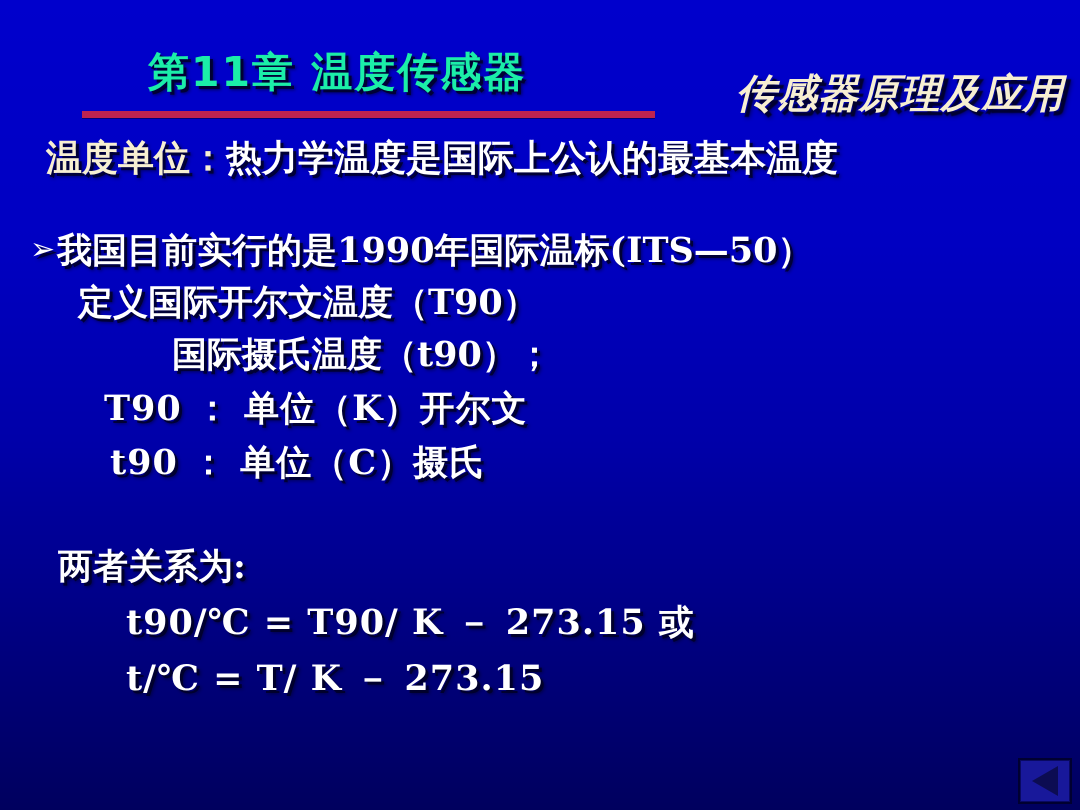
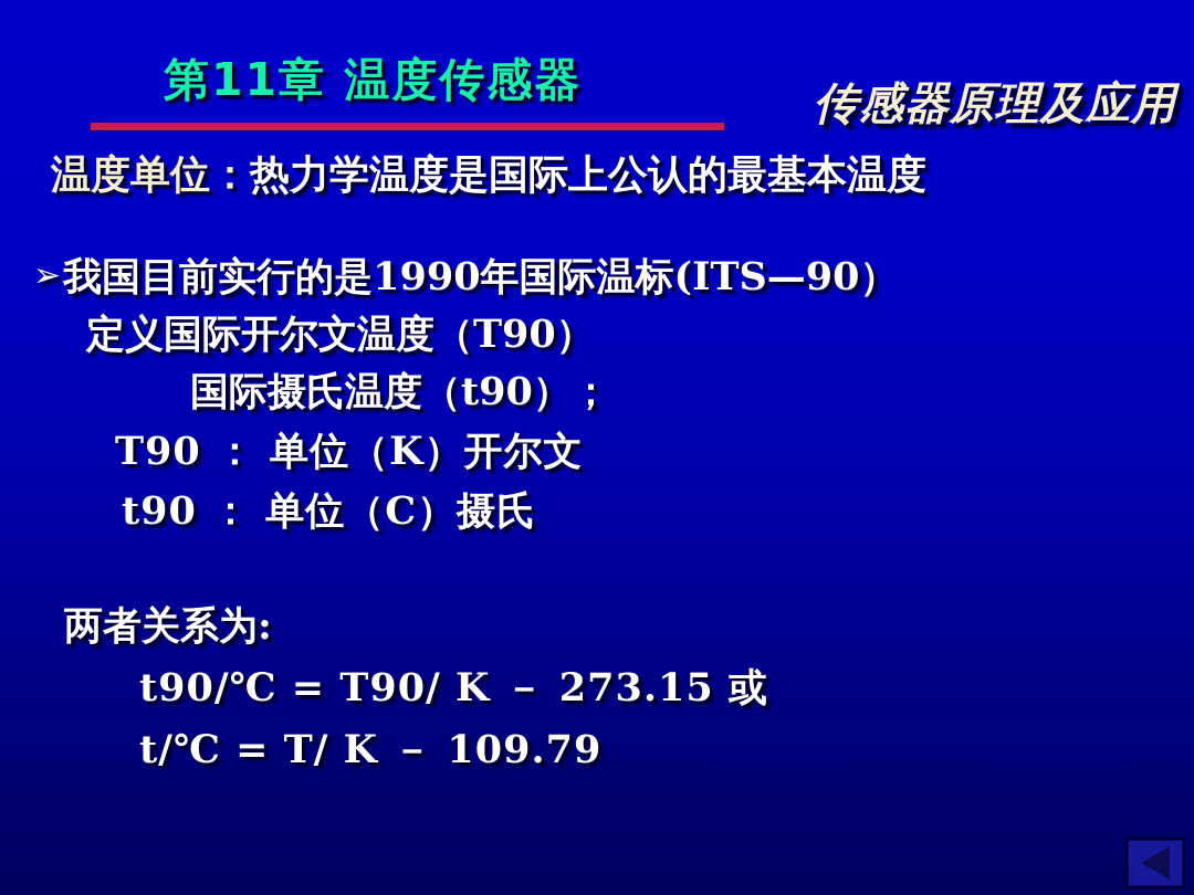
  第11章 温度传感器
  传感器原理及应用
  温度单位：热力学温度是国际上公认的最基本温度
- ➢我国目前实行的是1990年国际温标(ITS—50）
+ ➢我国目前实行的是1990年国际温标(ITS—90）
  定义国际开尔文温度（T90）
  国际摄氏温度（t90）；
  T90 ： 单位（K）开尔文
  t90 ： 单位（C）摄氏
  两者关系为:
  t90/℃ = T90/ K － 273.15 或
- t/℃ = T/ K － 273.15
+ t/℃ = T/ K － 109.79
